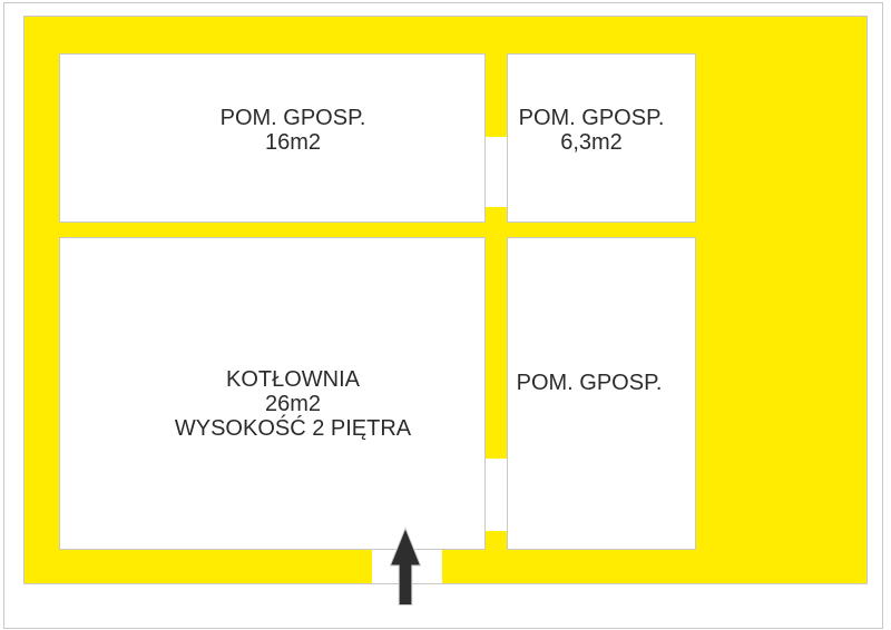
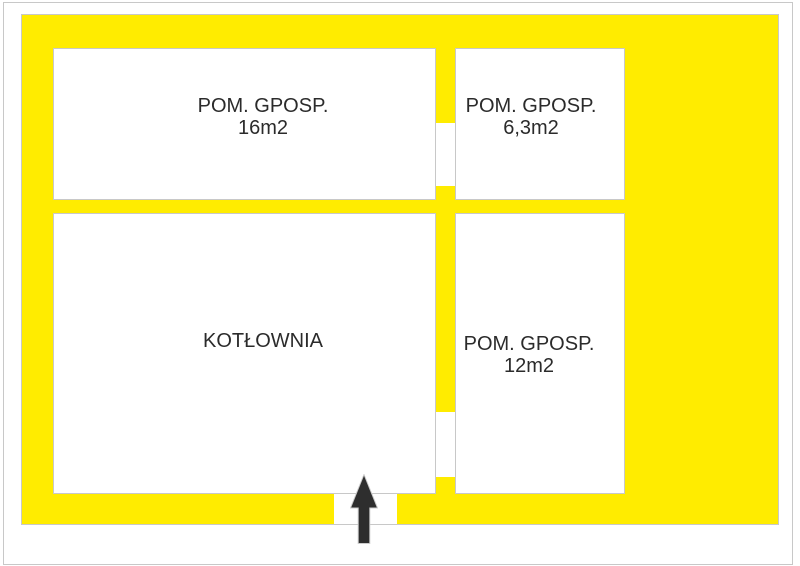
  POM. GPOSP.
  16m2
  POM. GPOSP.
  6,3m2
  KOTŁOWNIA
- 26m2
- WYSOKOŚĆ 2 PIĘTRA
  POM. GPOSP.
+ 12m2
